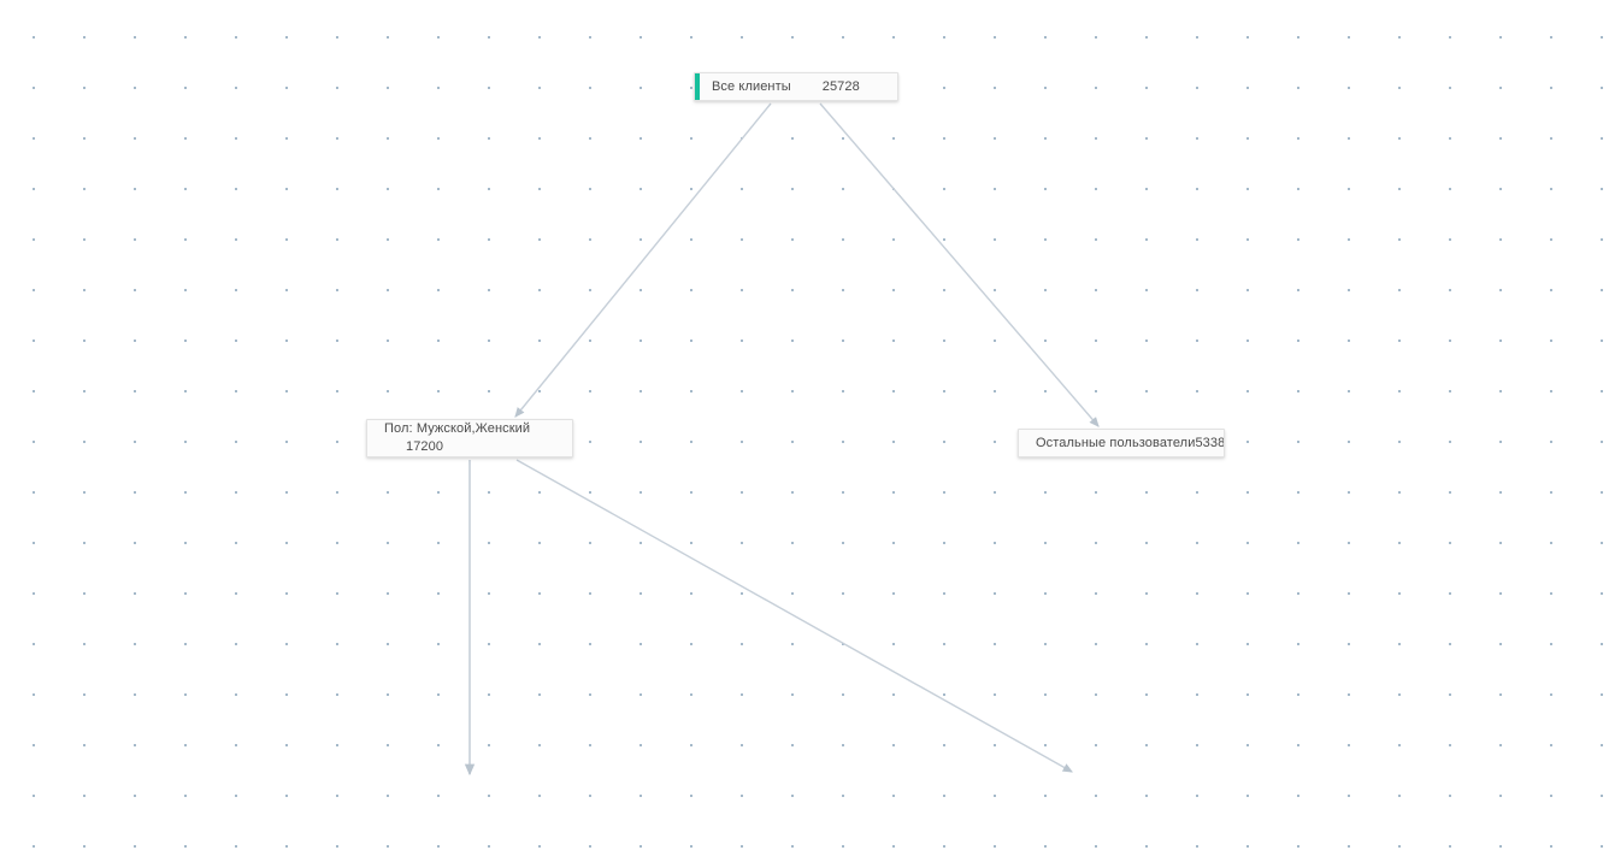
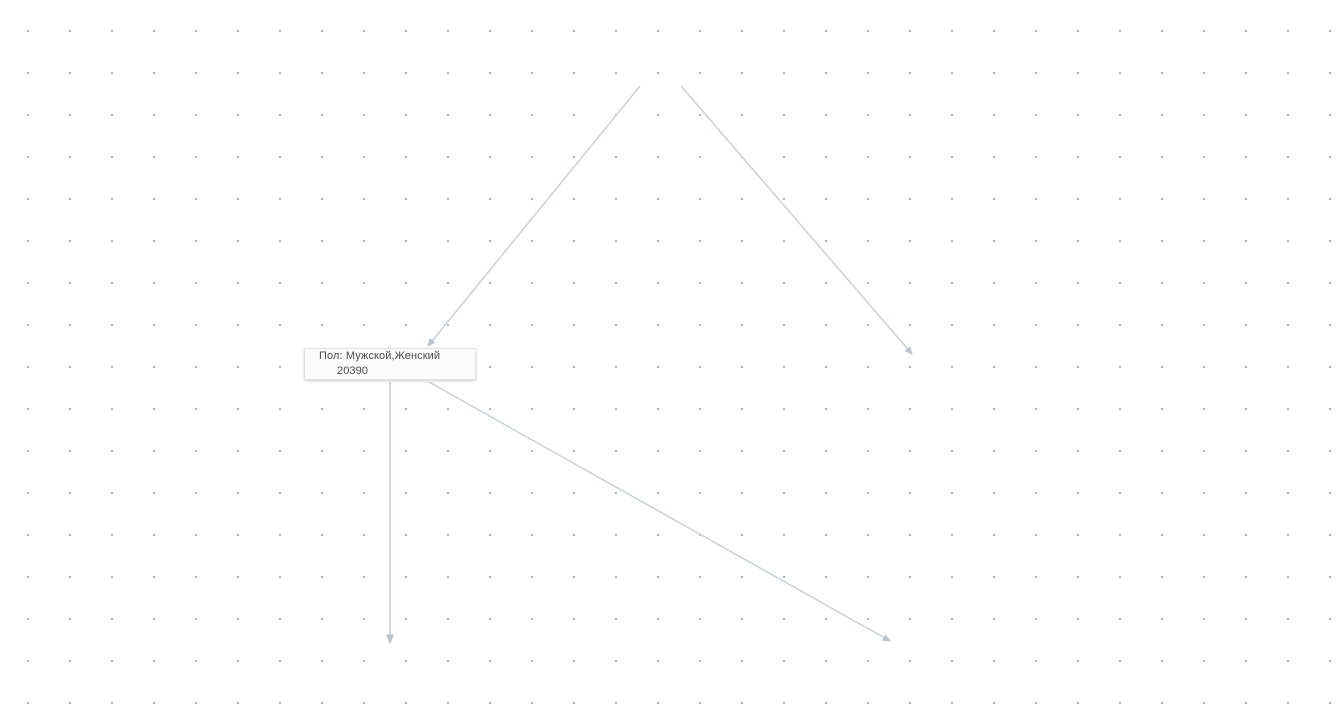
- Все клиенты
- 25728
  Пол: Мужской,Женский
- 17200
+ 20390
- Остальные пользователи
- 5338
